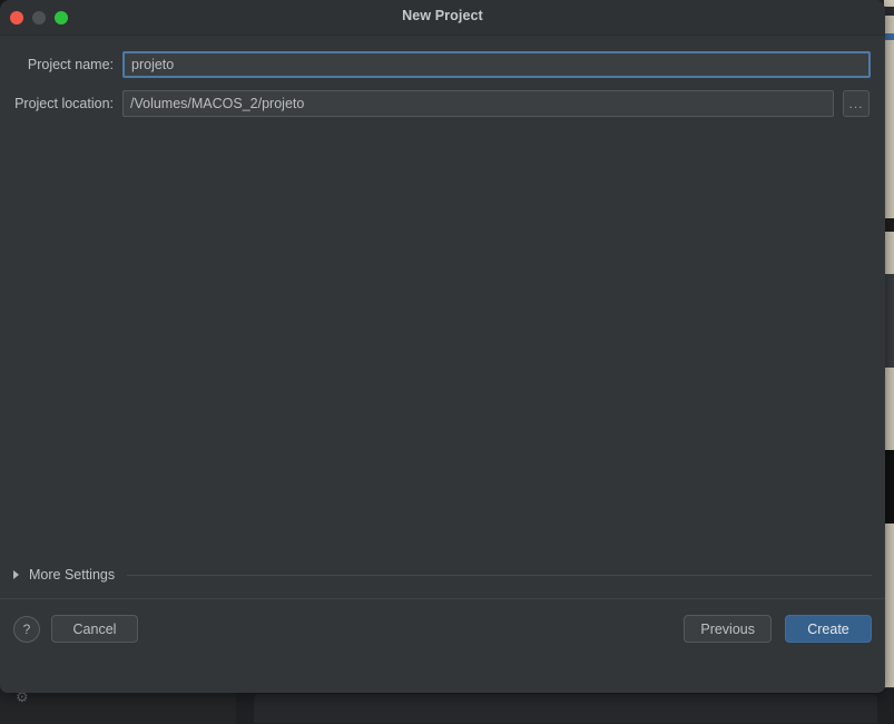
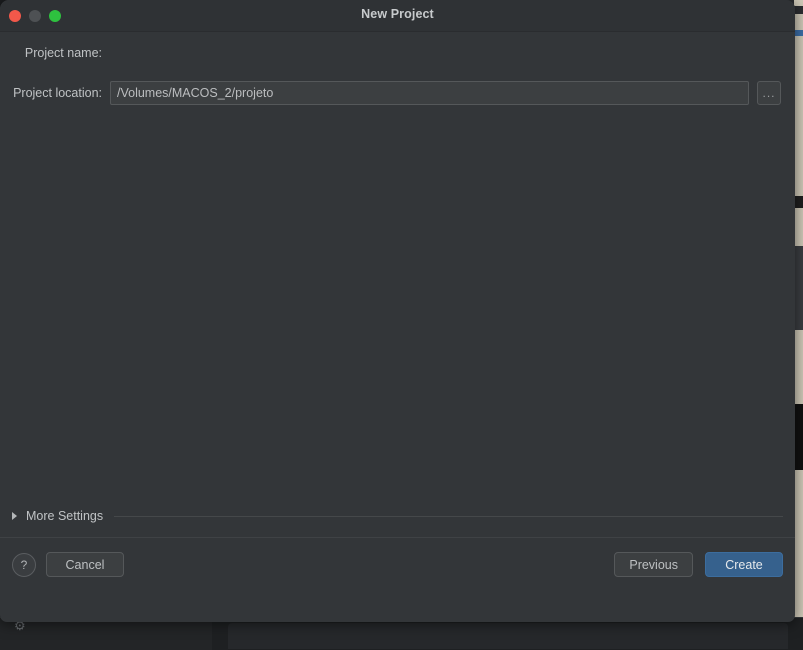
  ⚙
  New Project
  Project name:
- projeto
  Project location:
  /Volumes/MACOS_2/projeto
  ...
  More Settings
  ?
  Cancel
  Previous
  Create
